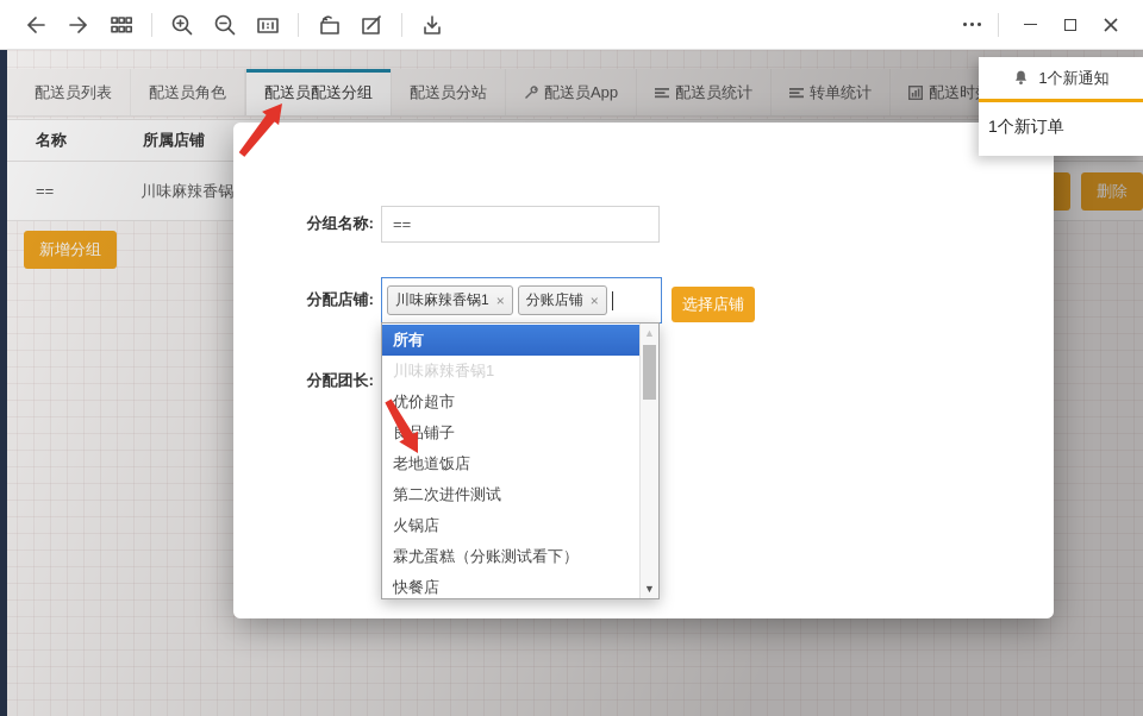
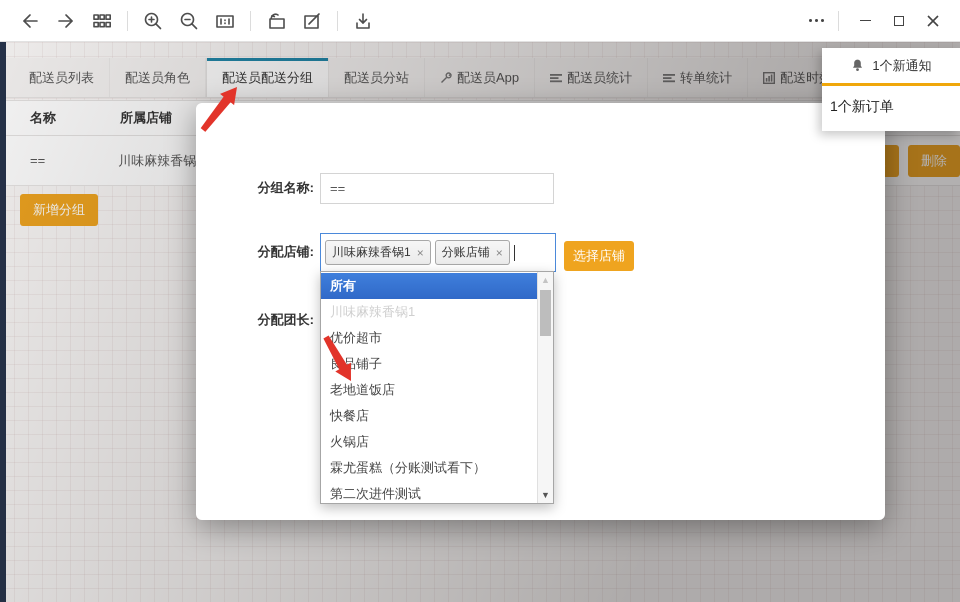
  分组名称:
  ==
  分配店铺:
  川味麻辣香锅1
  ×
  分账店铺
  ×
  选择店铺
  分配团长:
  所有
  川味麻辣香锅1
  优价超市
  老地道饭店
- 第二次进件测试
+ 快餐店
  火锅店
  霖尤蛋糕（分账测试看下）
- 快餐店
+ 第二次进件测试
  ▲
  ▼
  1个新通知
  1个新订单
